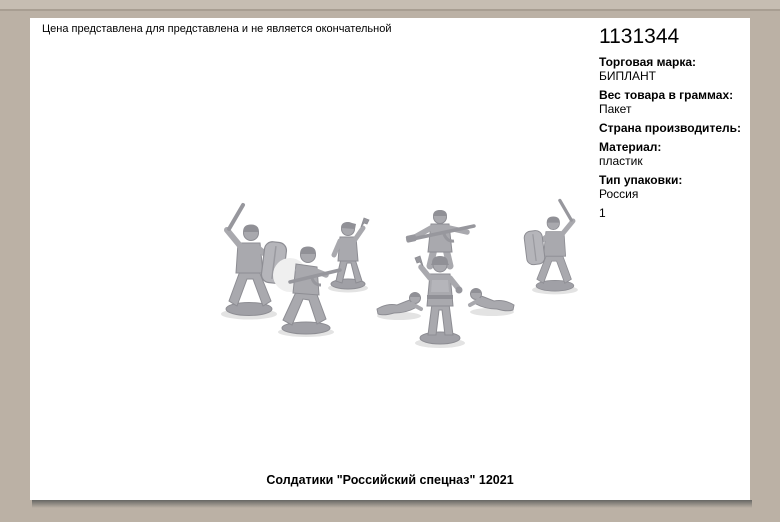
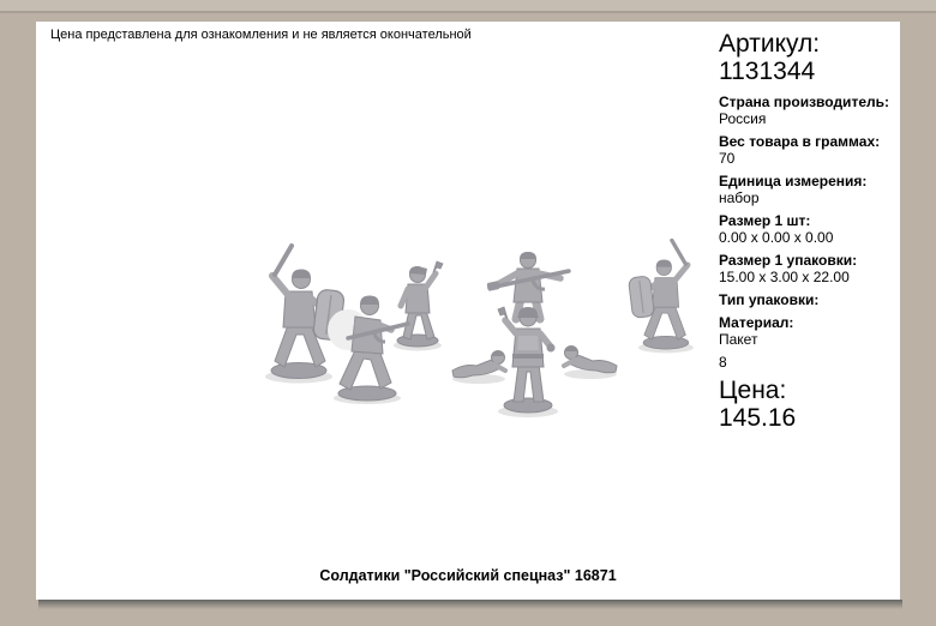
- Цена представлена для представлена и не является окончательной
+ Цена представлена для ознакомления и не является окончательной
+ Артикул:
  1131344
- Торговая марка:
- БИПЛАНТ
- Вес товара в граммах:
+ Страна производитель:
- Пакет
+ Россия
- Страна производитель:
+ Вес товара в граммах:
+ 70
+ Единица измерения:
+ набор
+ Размер 1 шт:
+ 0.00 x 0.00 x 0.00
+ Размер 1 упаковки:
+ 15.00 x 3.00 x 22.00
- Материал:
+ Тип упаковки:
- пластик
- Тип упаковки:
+ Материал:
- Россия
+ Пакет
- 1
+ 8
+ Цена:
+ 145.16
- Солдатики "Российский спецназ" 12021
+ Солдатики "Российский спецназ" 16871
